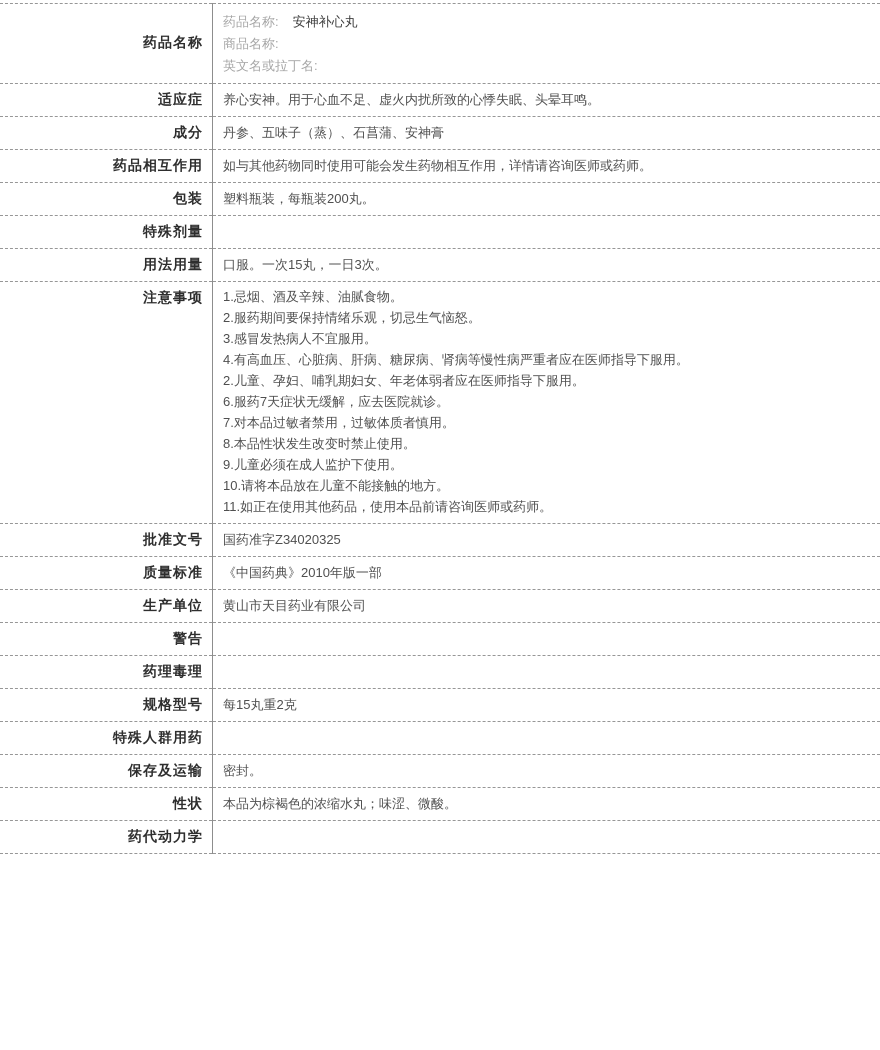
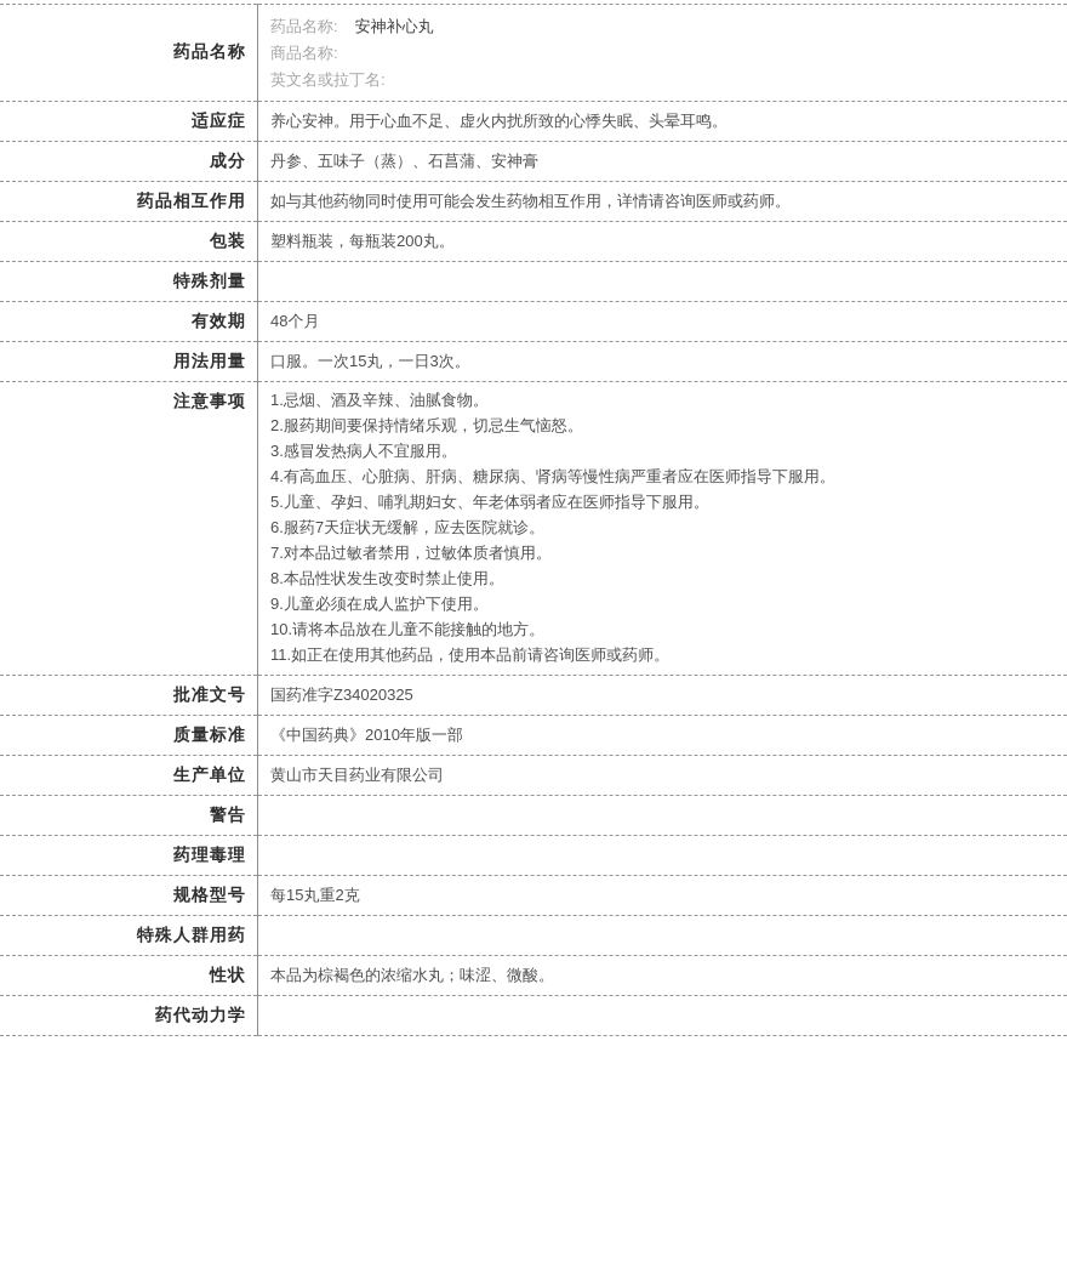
  药品名称	药品名称: 安神补心丸 商品名称: 英文名或拉丁名:
  适应症	养心安神。用于心血不足、虚火内扰所致的心悸失眠、头晕耳鸣。
  成分	丹参、五味子（蒸）、石菖蒲、安神膏
  药品相互作用	如与其他药物同时使用可能会发生药物相互作用，详情请咨询医师或药师。
  包装	塑料瓶装，每瓶装200丸。
  特殊剂量
+ 有效期	48个月
  用法用量	口服。一次15丸，一日3次。
- 注意事项	1.忌烟、酒及辛辣、油腻食物。 2.服药期间要保持情绪乐观，切忌生气恼怒。 3.感冒发热病人不宜服用。 4.有高血压、心脏病、肝病、糖尿病、肾病等慢性病严重者应在医师指导下服用。 2.儿童、孕妇、哺乳期妇女、年老体弱者应在医师指导下服用。 6.服药7天症状无缓解，应去医院就诊。 7.对本品过敏者禁用，过敏体质者慎用。 8.本品性状发生改变时禁止使用。 9.儿童必须在成人监护下使用。 10.请将本品放在儿童不能接触的地方。 11.如正在使用其他药品，使用本品前请咨询医师或药师。
+ 注意事项	1.忌烟、酒及辛辣、油腻食物。 2.服药期间要保持情绪乐观，切忌生气恼怒。 3.感冒发热病人不宜服用。 4.有高血压、心脏病、肝病、糖尿病、肾病等慢性病严重者应在医师指导下服用。 5.儿童、孕妇、哺乳期妇女、年老体弱者应在医师指导下服用。 6.服药7天症状无缓解，应去医院就诊。 7.对本品过敏者禁用，过敏体质者慎用。 8.本品性状发生改变时禁止使用。 9.儿童必须在成人监护下使用。 10.请将本品放在儿童不能接触的地方。 11.如正在使用其他药品，使用本品前请咨询医师或药师。
  批准文号	国药准字Z34020325
  质量标准	《中国药典》2010年版一部
  生产单位	黄山市天目药业有限公司
  警告
  药理毒理
  规格型号	每15丸重2克
  特殊人群用药
- 保存及运输	密封。
  性状	本品为棕褐色的浓缩水丸；味涩、微酸。
  药代动力学
